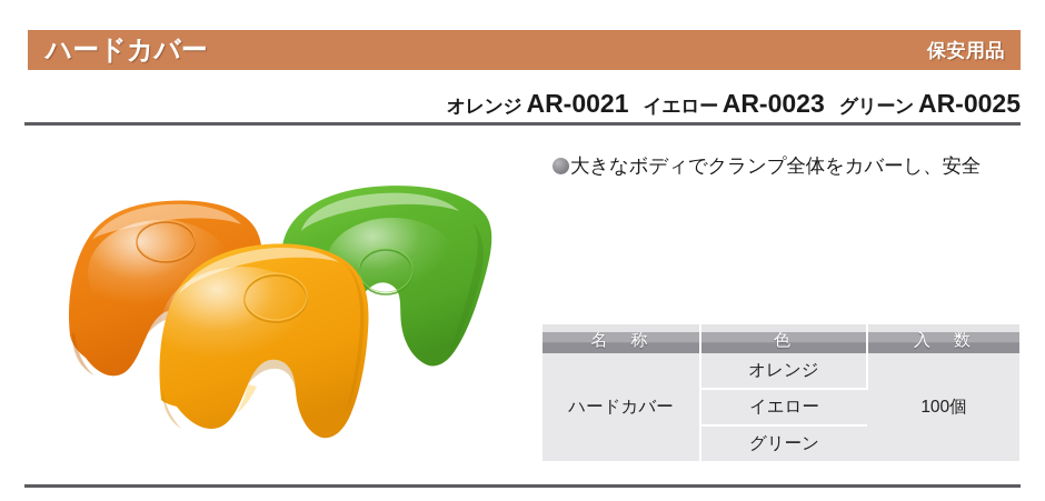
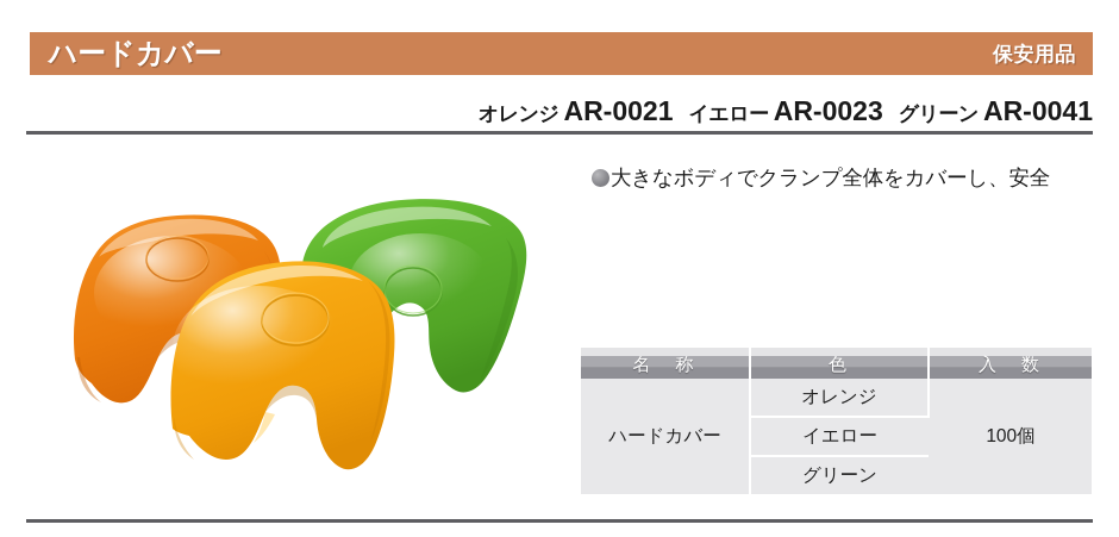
  ハードカバー
  保安用品
- オレンジ AR-0021 イエロー AR-0023 グリーン AR-0025
+ オレンジ AR-0021 イエロー AR-0023 グリーン AR-0041
  大きなボディでクランプ全体をカバーし、安全
  名 称	色	入 数
  ハードカバー	オレンジ	100個
  イエロー
  グリーン
